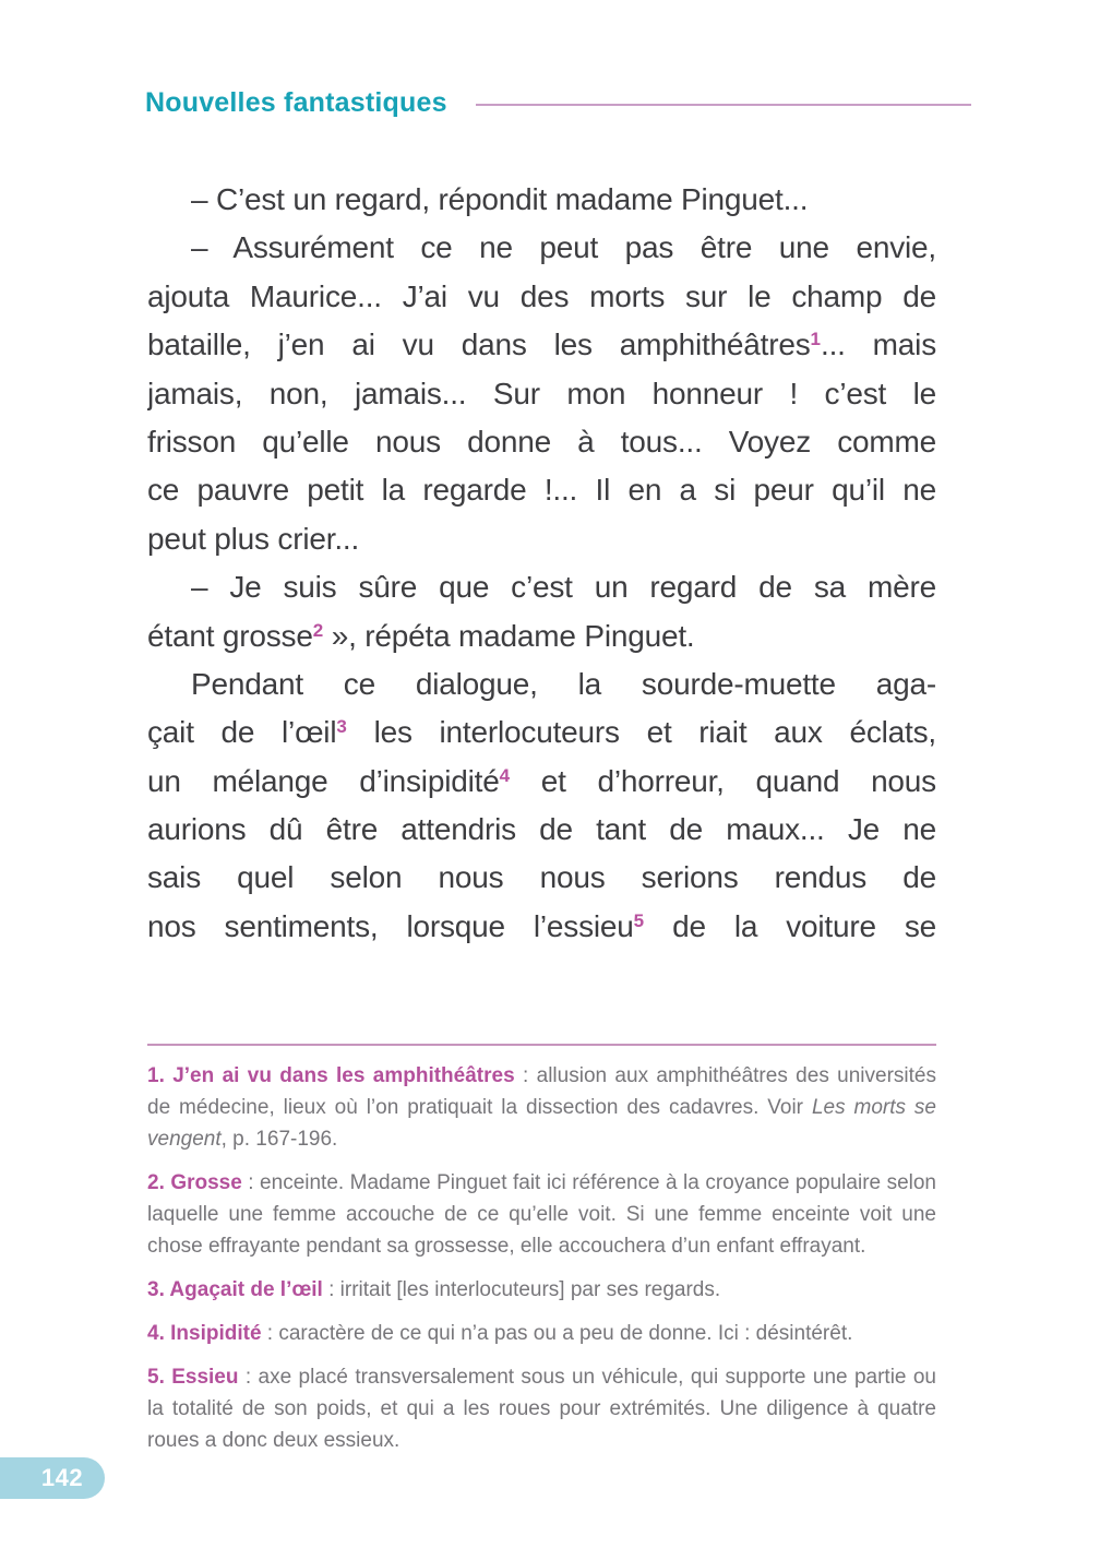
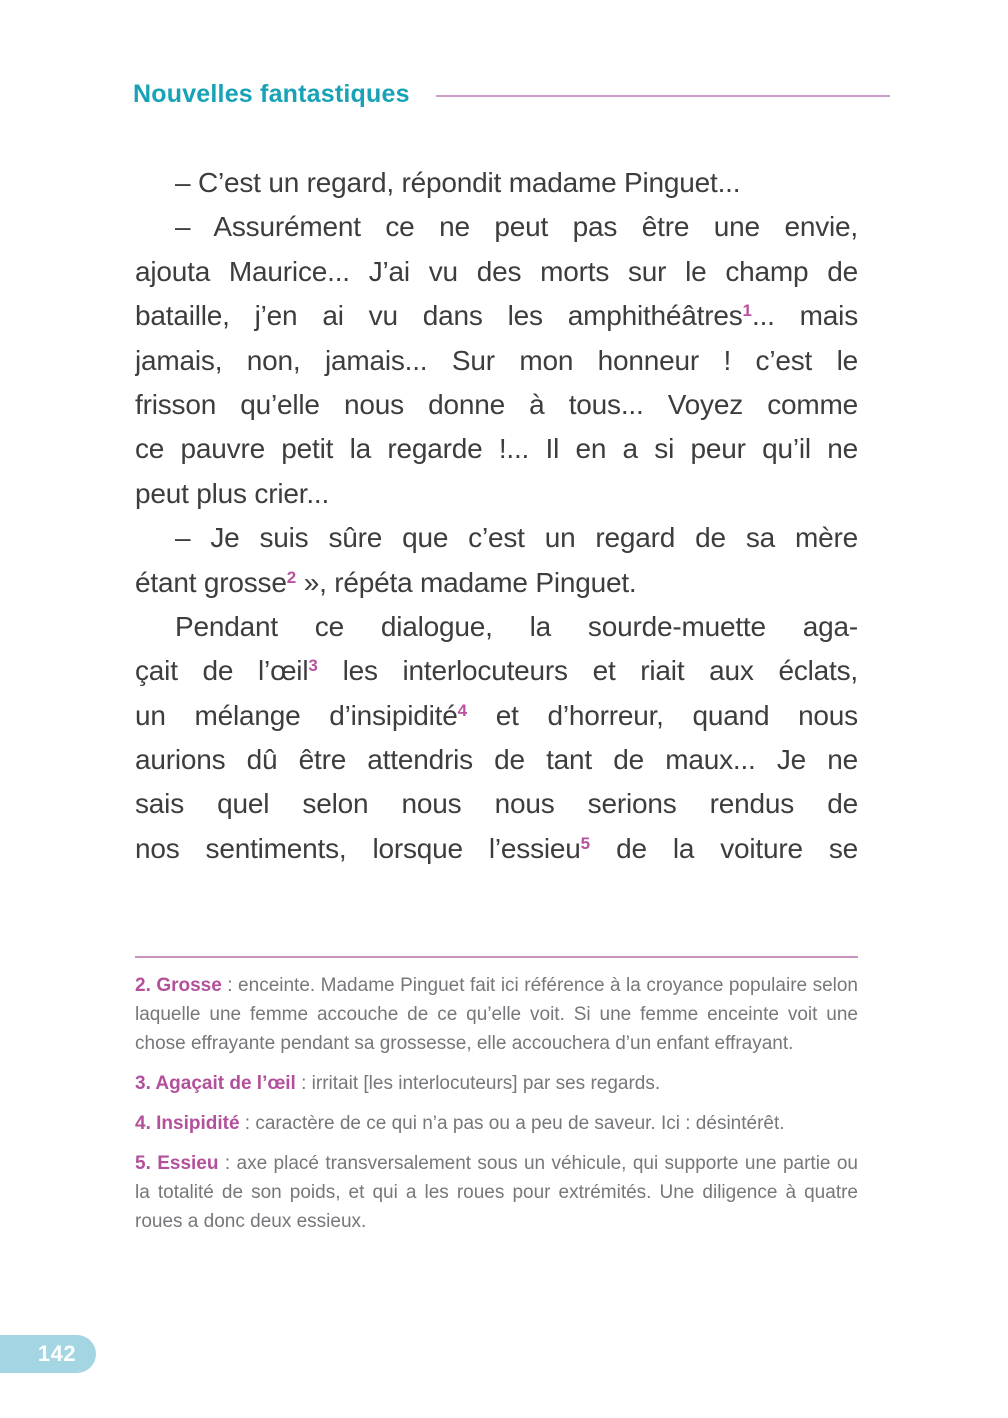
  Nouvelles fantastiques
  – C’est un regard, répondit madame Pinguet...
  – Assurément ce ne peut pas être une envie,
  ajouta Maurice... J’ai vu des morts sur le champ de
  bataille, j’en ai vu dans les amphithéâtres1... mais
  jamais, non, jamais... Sur mon honneur ! c’est le
  frisson qu’elle nous donne à tous... Voyez comme
  ce pauvre petit la regarde !... Il en a si peur qu’il ne
  peut plus crier...
  – Je suis sûre que c’est un regard de sa mère
  étant grosse2 », répéta madame Pinguet.
  Pendant ce dialogue, la sourde-muette aga-
  çait de l’œil3 les interlocuteurs et riait aux éclats,
  un mélange d’insipidité4 et d’horreur, quand nous
  aurions dû être attendris de tant de maux... Je ne
  sais quel selon nous nous serions rendus de
  nos sentiments, lorsque l’essieu5 de la voiture se
- 1. J’en ai vu dans les amphithéâtres : allusion aux amphithéâtres des universités de médecine, lieux où l’on pratiquait la dissection des cadavres. Voir Les morts se vengent, p. 167-196.
  2. Grosse : enceinte. Madame Pinguet fait ici référence à la croyance populaire selon laquelle une femme accouche de ce qu’elle voit. Si une femme enceinte voit une chose effrayante pendant sa grossesse, elle accouchera d’un enfant effrayant.
  3. Agaçait de l’œil : irritait [les interlocuteurs] par ses regards.
- 4. Insipidité : caractère de ce qui n’a pas ou a peu de donne. Ici : désintérêt.
+ 4. Insipidité : caractère de ce qui n’a pas ou a peu de saveur. Ici : désintérêt.
  5. Essieu : axe placé transversalement sous un véhicule, qui supporte une partie ou la totalité de son poids, et qui a les roues pour extrémités. Une diligence à quatre roues a donc deux essieux.
  142
